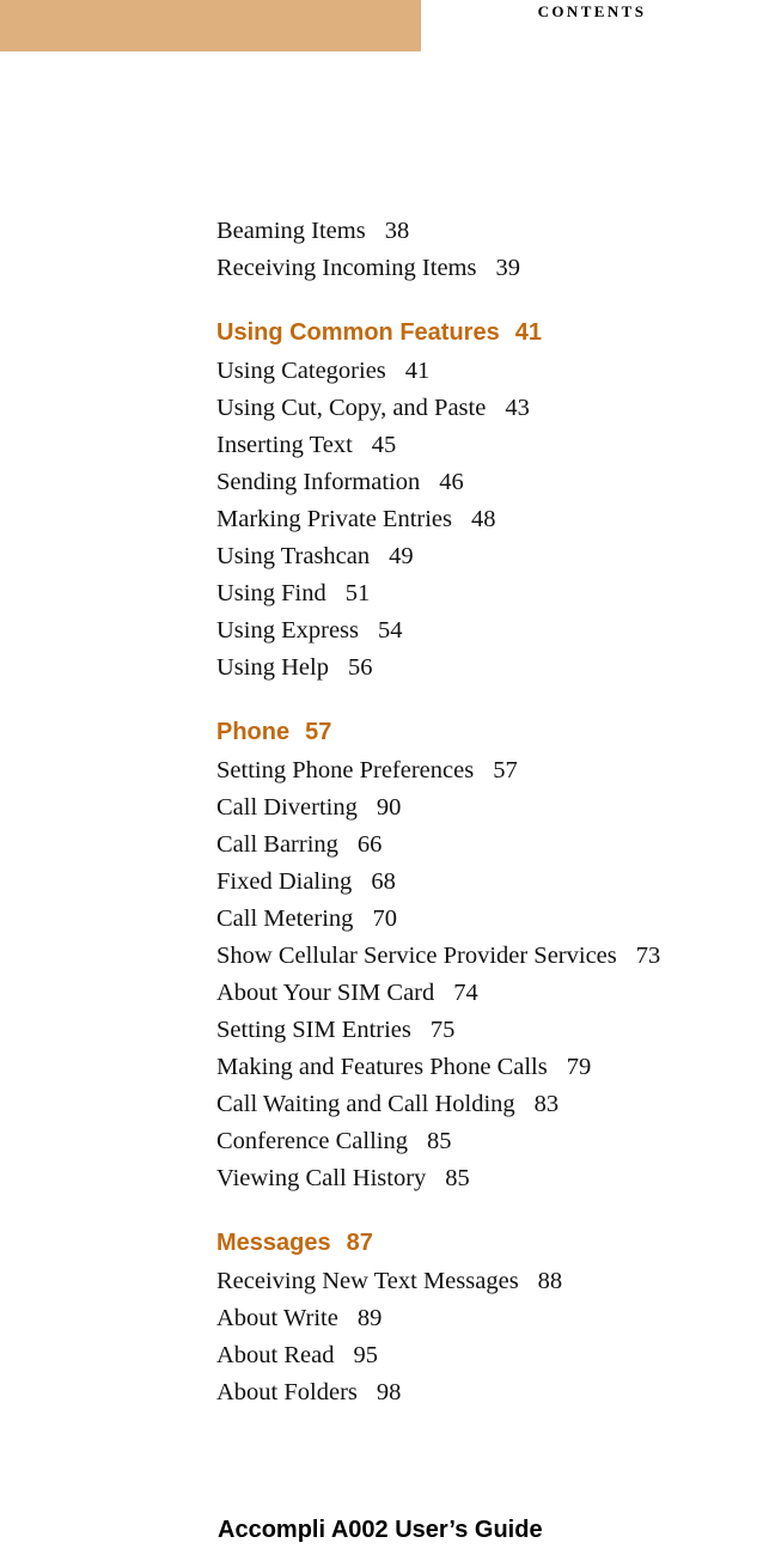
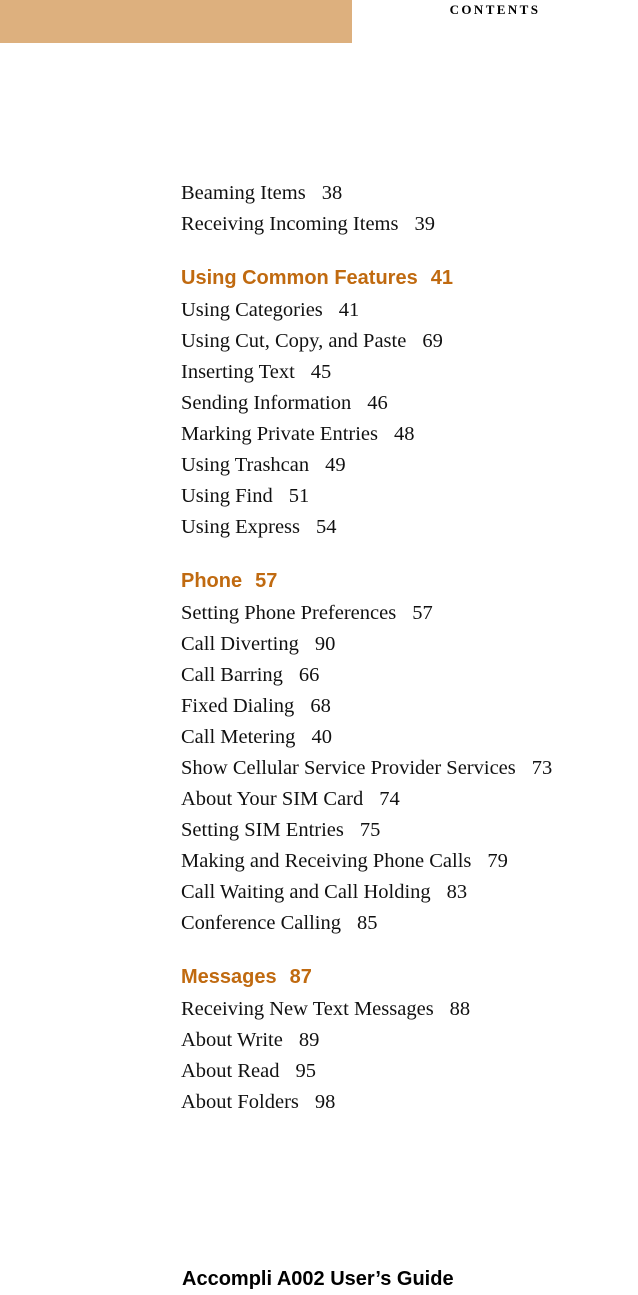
  CONTENTS
  Beaming Items 38
  Receiving Incoming Items 39
  Using Common Features 41
  Using Categories 41
- Using Cut, Copy, and Paste 43
+ Using Cut, Copy, and Paste 69
  Inserting Text 45
  Sending Information 46
  Marking Private Entries 48
  Using Trashcan 49
  Using Find 51
  Using Express 54
- Using Help 56
  Phone 57
  Setting Phone Preferences 57
  Call Diverting 90
  Call Barring 66
  Fixed Dialing 68
- Call Metering 70
+ Call Metering 40
  Show Cellular Service Provider Services 73
  About Your SIM Card 74
  Setting SIM Entries 75
- Making and Features Phone Calls 79
+ Making and Receiving Phone Calls 79
  Call Waiting and Call Holding 83
  Conference Calling 85
- Viewing Call History 85
  Messages 87
  Receiving New Text Messages 88
  About Write 89
  About Read 95
  About Folders 98
  Accompli A002 User’s Guide
